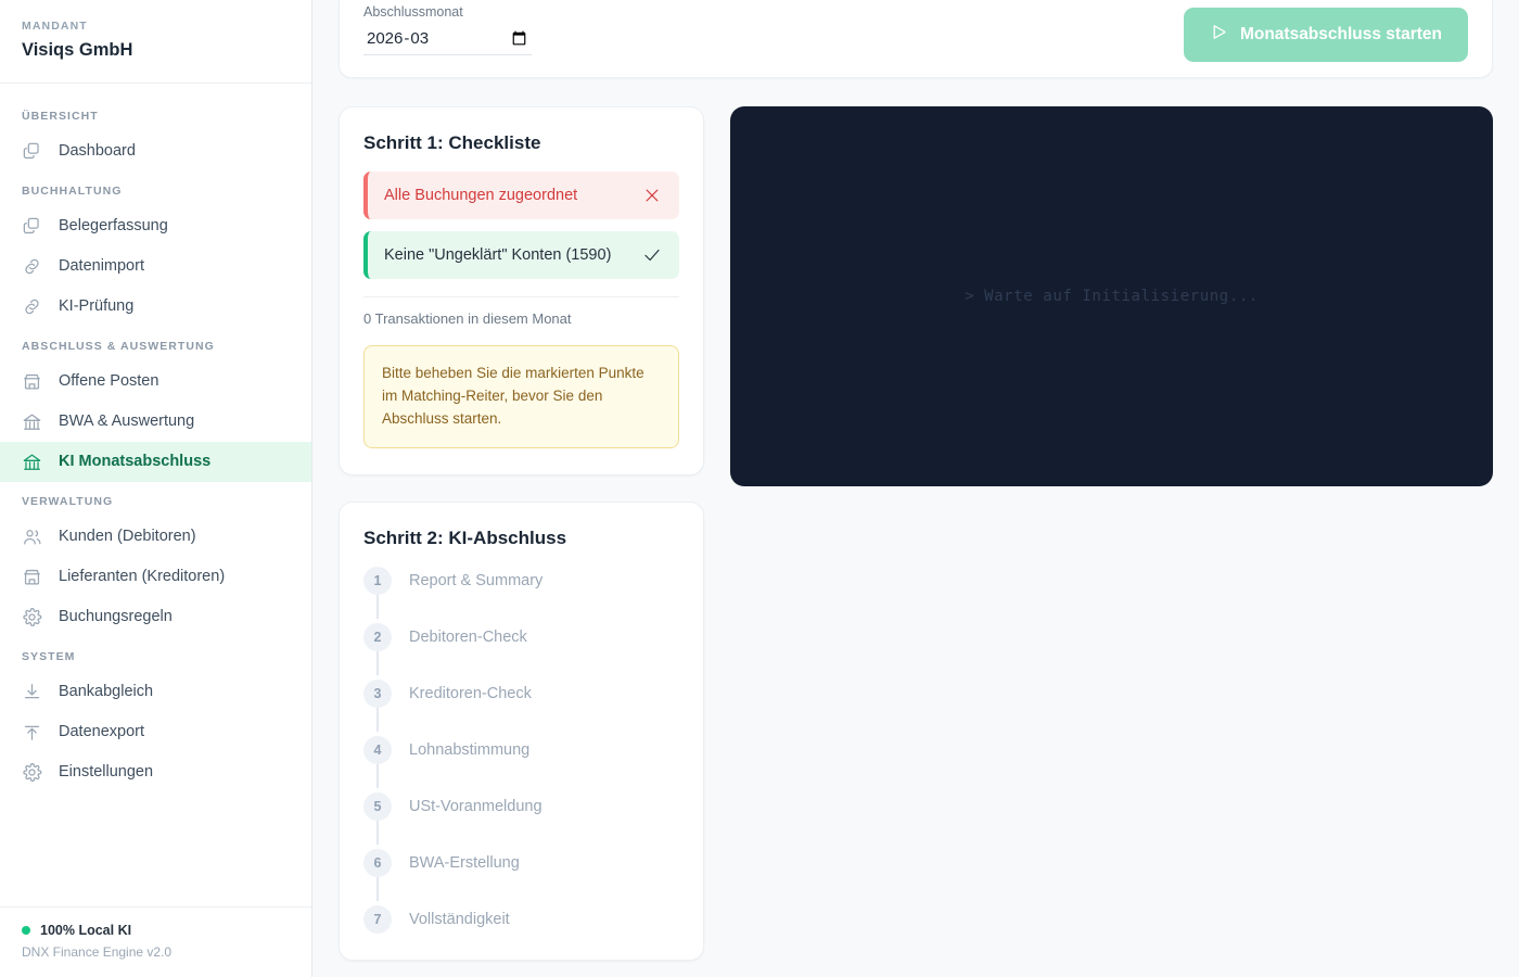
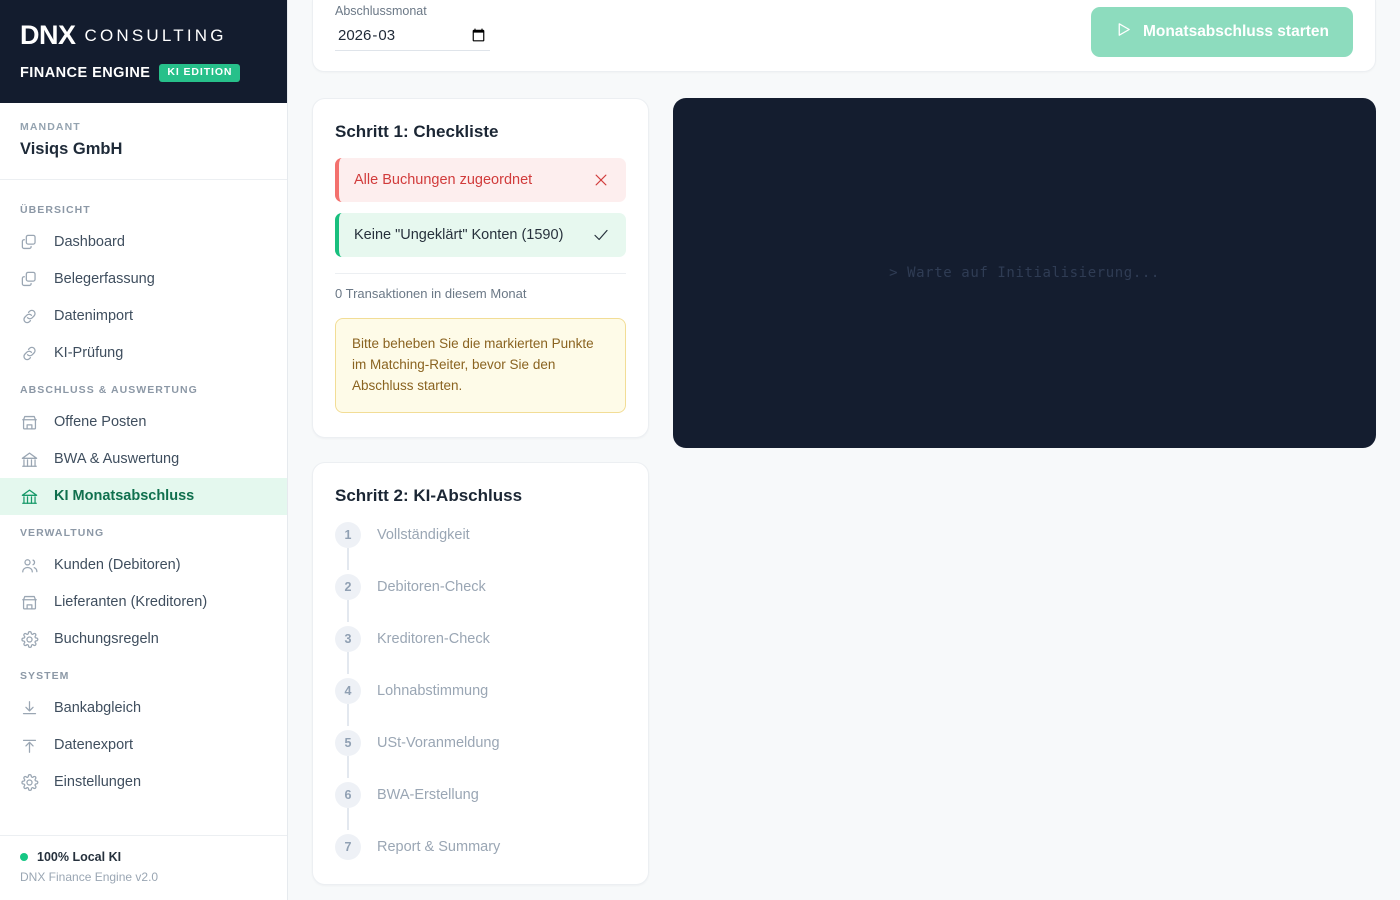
+ DNX
+ CONSULTING
+ FINANCE ENGINE
+ KI EDITION
  MANDANT
  Visiqs GmbH
  ÜBERSICHT
  Dashboard
- BUCHHALTUNG
  Belegerfassung
  Datenimport
  KI-Prüfung
  ABSCHLUSS & AUSWERTUNG
  Offene Posten
  BWA & Auswertung
  KI Monatsabschluss
  VERWALTUNG
  Kunden (Debitoren)
  Lieferanten (Kreditoren)
  Buchungsregeln
  SYSTEM
  Bankabgleich
  Datenexport
  Einstellungen
  100% Local KI
  DNX Finance Engine v2.0
  Abschlussmonat
  Monatsabschluss starten
  Schritt 1: Checkliste
  Alle Buchungen zugeordnet
  Keine "Ungeklärt" Konten (1590)
  0 Transaktionen in diesem Monat
  Bitte beheben Sie die markierten Punkte im Matching-Reiter, bevor Sie den Abschluss starten.
  Schritt 2: KI-Abschluss
  1
- Report & Summary
+ Vollständigkeit
  2
  Debitoren-Check
  3
  Kreditoren-Check
  4
  Lohnabstimmung
  5
  USt-Voranmeldung
  6
  BWA-Erstellung
  7
- Vollständigkeit
+ Report & Summary
  > Warte auf Initialisierung...
